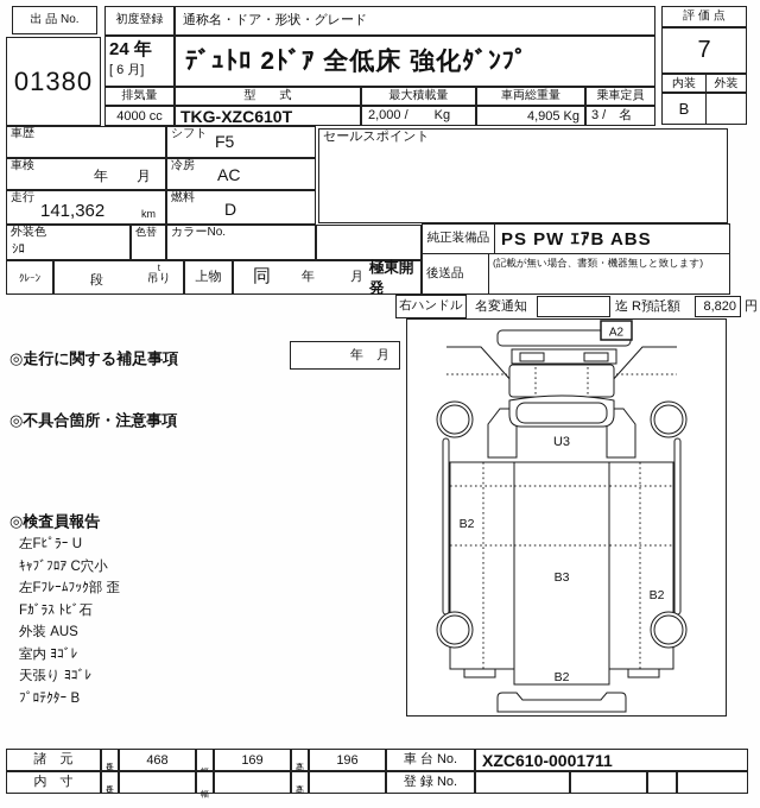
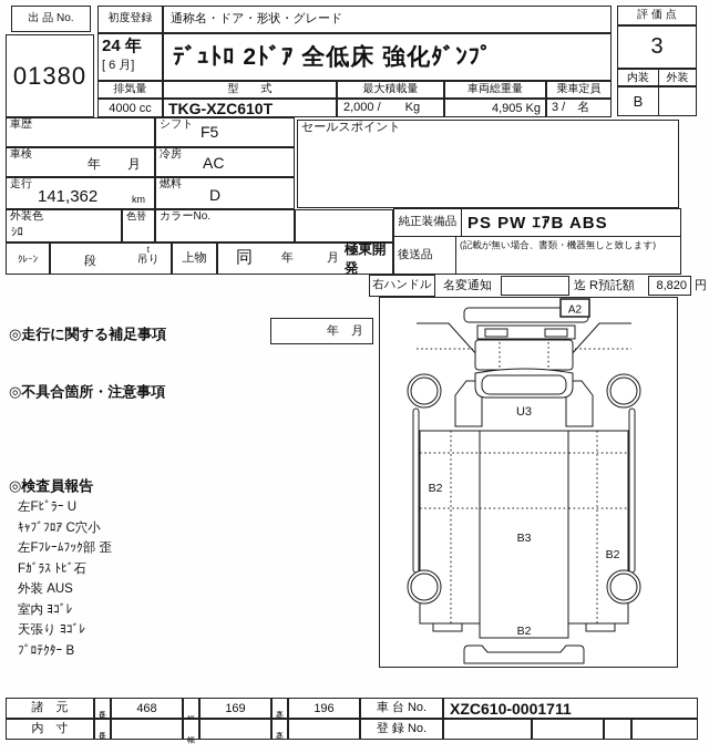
  出 品 No.
  01380
  初度登録
  24 年
  [ 6 月]
  通称名・ドア・形状・グレード
  ﾃﾞｭﾄﾛ 2ﾄﾞｱ 全低床 強化ﾀﾞﾝﾌﾟ
  排気量
  4000 cc
  型 式
  TKG-XZC610T
  最大積載量
  2,000 / Kg
  車両総重量
  4,905 Kg
  乗車定員
  3 / 名
  評 価 点
- 7
+ 3
  内装
  外装
  B
  車歴
  シフト
  F5
  車検
  年 月
  冷房
  AC
  走行
  141,362
  km
  燃料
  D
  外装色
  ｼﾛ
  色替
  カラーNo.
  ｸﾚｰﾝ
  段
  t
  吊り
  上物
  同
  年
  月
  極東開発
  セールスポイント
  純正装備品
  PS PW ｴｱB ABS
  後送品
  (記載が無い場合、書類・機器無しと致します)
  右ハンドル
  名変通知
  迄
  R預託額
  8,820
  円
  ◎走行に関する補足事項
  年 月
  ◎不具合箇所・注意事項
  ◎検査員報告
  左Fﾋﾟﾗｰ U
  ｷｬﾌﾞﾌﾛｱ C穴小
  左Fﾌﾚｰﾑﾌｯｸ部 歪
  Fｶﾞﾗｽ ﾄﾋﾞ石
  外装 AUS
  室内 ﾖｺﾞﾚ
  天張り ﾖｺﾞﾚ
  ﾌﾟﾛﾃｸﾀｰ B
  A2
  U3
  B2
  B3
  B2
  B2
  諸 元
  468
  169
  196
  車 台 No.
  XZC610-0001711
  内 寸
  登 録 No.
